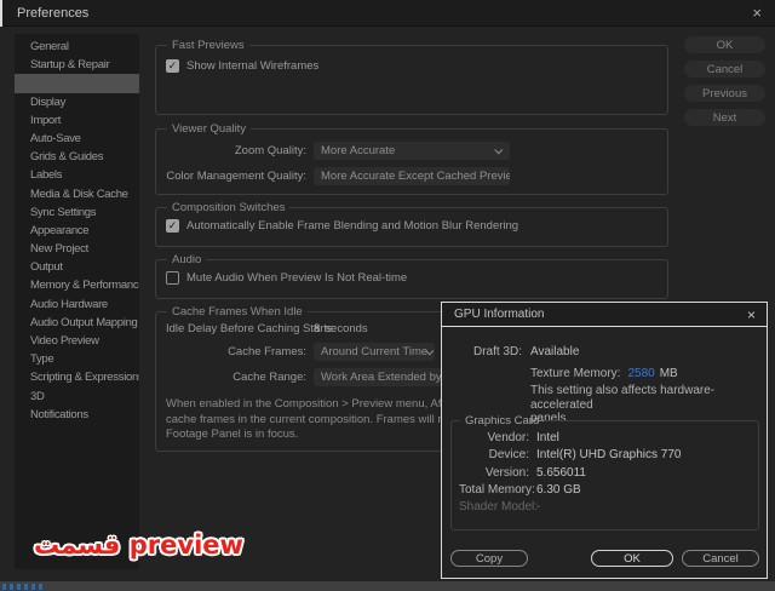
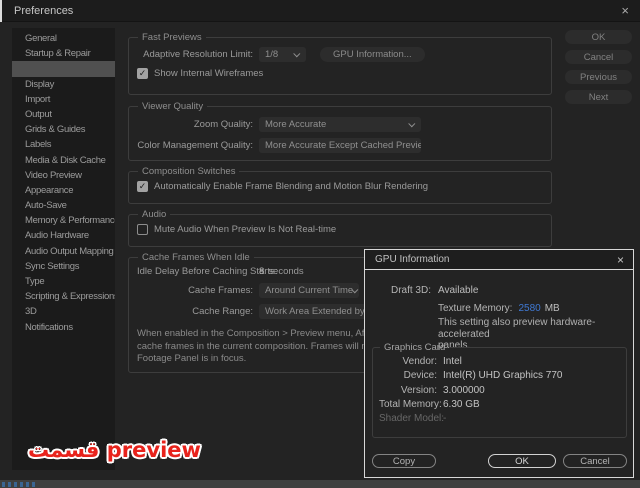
  Preferences
  ×
  General
  Startup & Repair
  Display
  Import
- Auto-Save
+ Output
  Grids & Guides
  Labels
  Media & Disk Cache
- Sync Settings
+ Video Preview
  Appearance
- New Project
- Output
+ Auto-Save
  Memory & Performanc
  Audio Hardware
  Audio Output Mapping
- Video Preview
+ Sync Settings
  Type
  Scripting & Expression
  3D
  Notifications
  Fast Previews
+ Adaptive Resolution Limit:
+ 1/8
+ GPU Information...
  ✓
  Show Internal Wireframes
  Viewer Quality
  Zoom Quality:
  More Accurate
  Color Management Quality:
  More Accurate Except Cached Previe
  Composition Switches
  ✓
  Automatically Enable Frame Blending and Motion Blur Rendering
  Audio
  Mute Audio When Preview Is Not Real-time
  Cache Frames When Idle
  Idle Delay Before Caching Str
  8
  seconds
  Cache Frames:
  Around Current Time
  Cache Range:
  Work Area Extended by
  When enabled in the Composition > Preview menu, A
  cache frames in the current composition. Frames will
  Footage Panel is in focus.
  OK
  Cancel
  Previous
  Next
  GPU Information
  ×
  Draft 3D:
  Available
  Texture Memory:
  2580
  MB
- This setting also affects hardware-accelerated
+ This setting also preview hardware-accelerated
  panels.
  Graphics Card
  Vendor:
  Intel
  Device:
  Intel(R) UHD Graphics 770
  Version:
- 5.656011
+ 3.000000
  Total Memory:
  6.30 GB
  Shader Model
  -
  Copy
  OK
  Cancel
  قسمت preview
